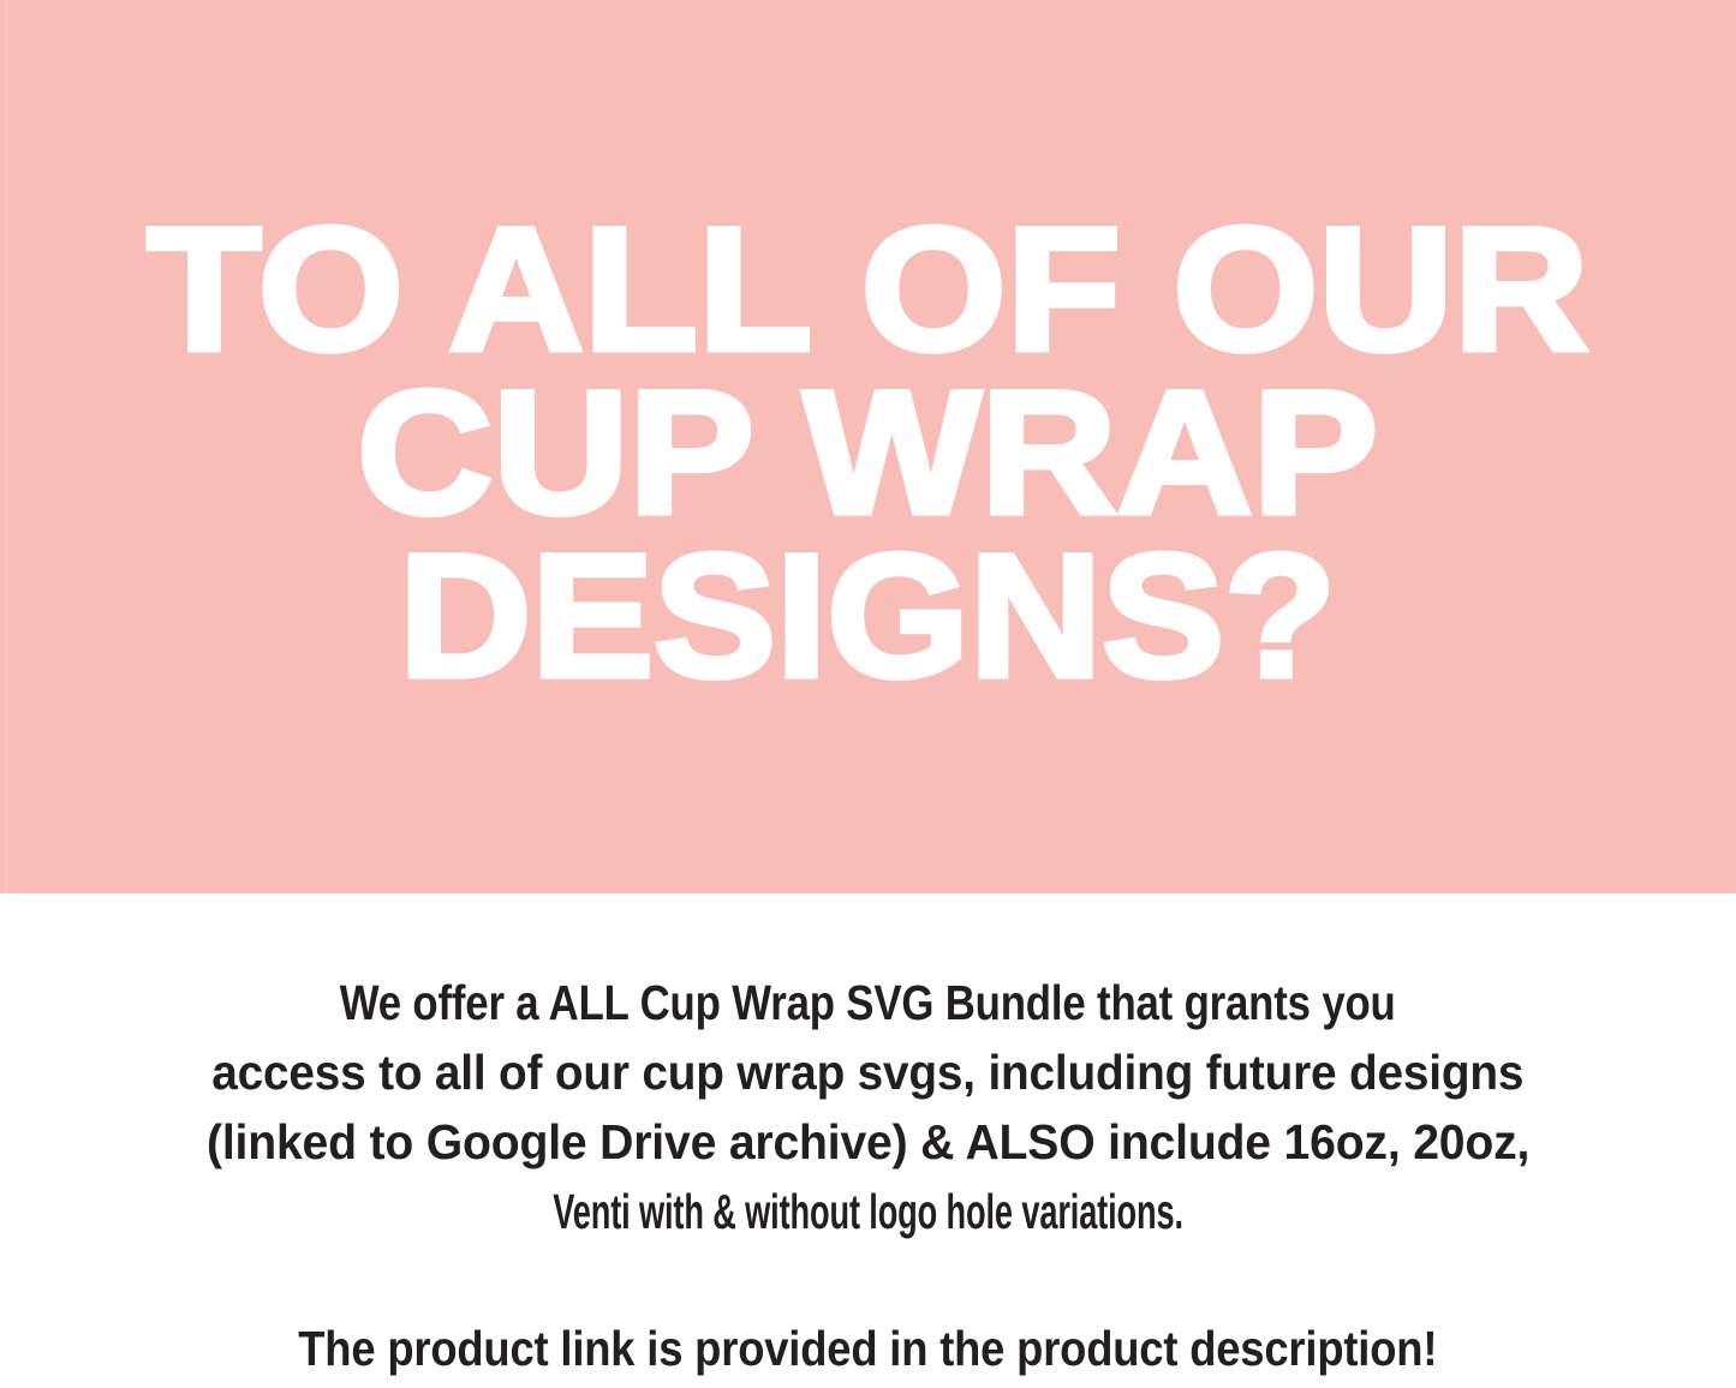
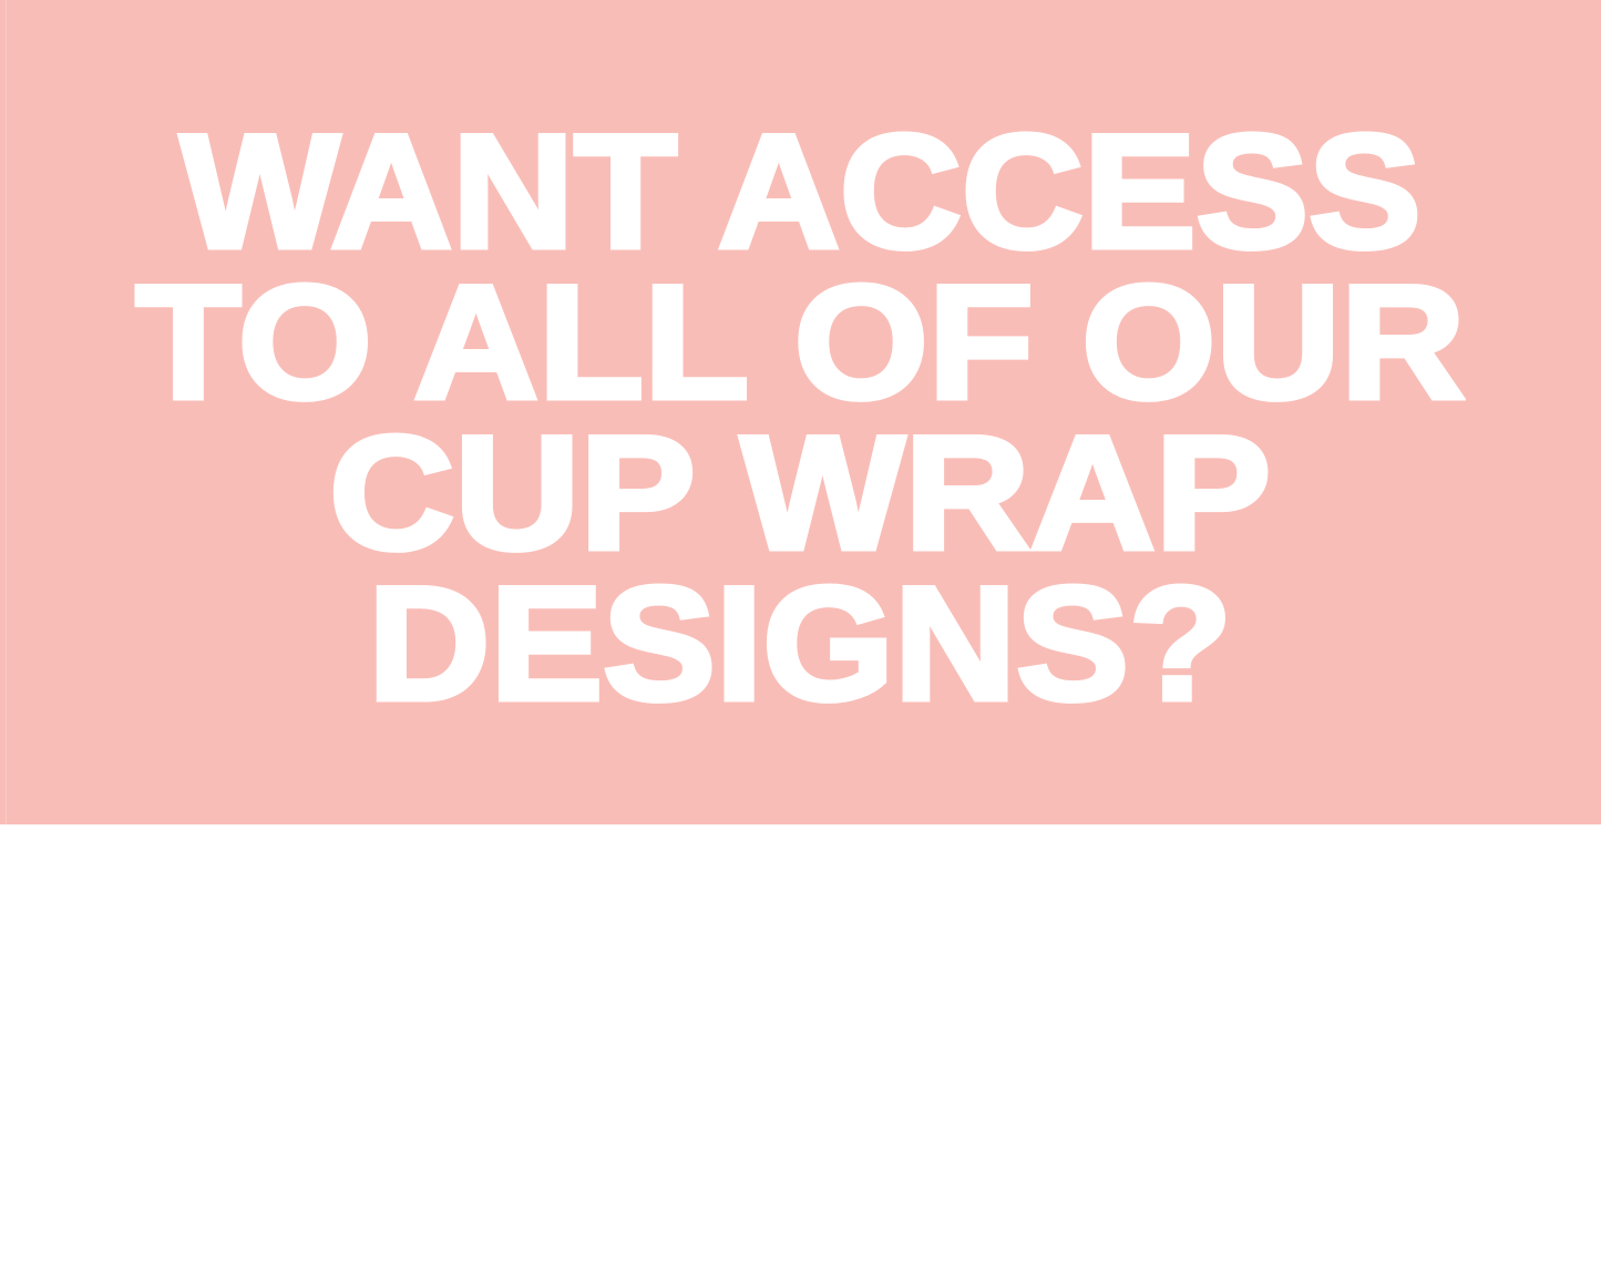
+ WANT ACCESS
  TO ALL OF OUR
  CUP WRAP
  DESIGNS?
- We offer a ALL Cup Wrap SVG Bundle that grants you access to all of our cup wrap svgs, including future designs (linked to Google Drive archive) & ALSO include 16oz, 20oz, Venti with & without logo hole variations.
- The product link is provided in the product description!
